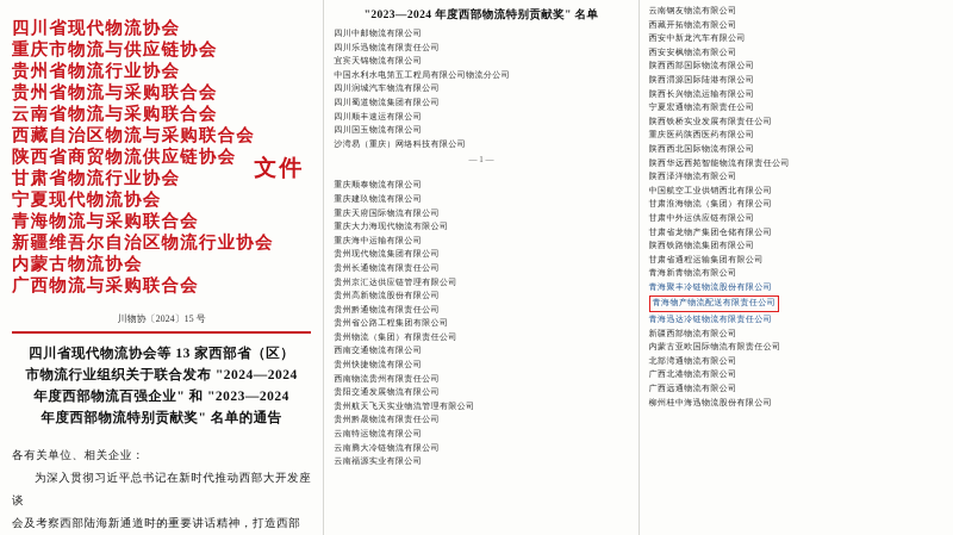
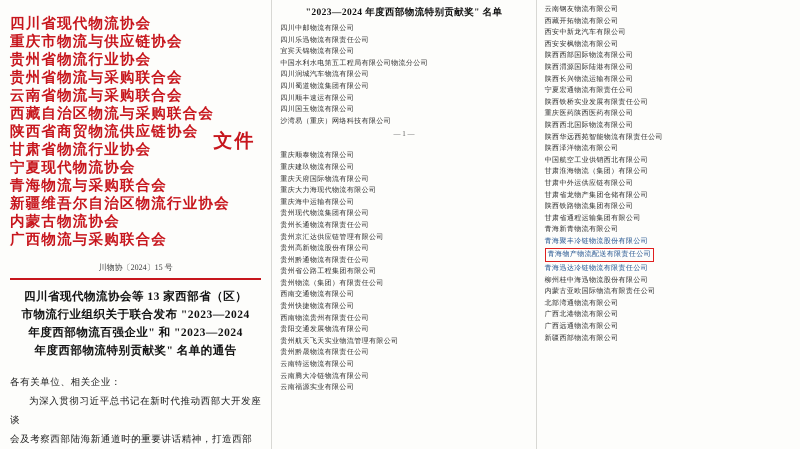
  四川省现代物流协会
  重庆市物流与供应链协会
  贵州省物流行业协会
  贵州省物流与采购联合会
  云南省物流与采购联合会
  西藏自治区物流与采购联合会
  陕西省商贸物流供应链协会
  甘肃省物流行业协会
  宁夏现代物流协会
  青海物流与采购联合会
  新疆维吾尔自治区物流行业协会
  内蒙古物流协会
  广西物流与采购联合会
  文件
  川物协〔2024〕15 号
  四川省现代物流协会等 13 家西部省（区）
- 市物流行业组织关于联合发布 "2024—2024
+ 市物流行业组织关于联合发布 "2023—2024
  年度西部物流百强企业" 和 "2023—2024
  年度西部物流特别贡献奖" 名单的通告
  各有关单位、相关企业：
  为深入贯彻习近平总书记在新时代推动西部大开发座谈
  会及考察西部陆海新通道时的重要讲话精神，打造西部
  — 1 —
  "2023—2024 年度西部物流特别贡献奖" 名单
  四川中邮物流有限公司
  四川乐迅物流有限责任公司
  宜宾天锦物流有限公司
  中国水利水电第五工程局有限公司物流分公司
  四川润城汽车物流有限公司
  四川蜀道物流集团有限公司
  四川顺丰速运有限公司
  四川国玉物流有限公司
  沙湾易（重庆）网络科技有限公司
  — 1 —
  重庆顺泰物流有限公司
  重庆建玖物流有限公司
  重庆天府国际物流有限公司
  重庆大力海现代物流有限公司
  重庆海中运输有限公司
  贵州现代物流集团有限公司
  贵州长通物流有限责任公司
  贵州京汇达供应链管理有限公司
  贵州高新物流股份有限公司
  贵州黔通物流有限责任公司
  贵州省公路工程集团有限公司
  贵州物流（集团）有限责任公司
  西南交通物流有限公司
  贵州快捷物流有限公司
  西南物流贵州有限责任公司
  贵阳交通发展物流有限公司
  贵州航天飞天实业物流管理有限公司
  贵州黔晟物流有限责任公司
  云南特运物流有限公司
  云南腾大冷链物流有限公司
  云南福源实业有限公司
  云南钢友物流有限公司
  西藏开拓物流有限公司
  西安中新龙汽车有限公司
  西安安枫物流有限公司
  陕西西部国际物流有限公司
  陕西渭源国际陆港有限公司
  陕西长兴物流运输有限公司
  宁夏宏通物流有限责任公司
  陕西铁桥实业发展有限责任公司
  重庆医药陕西医药有限公司
  陕西西北国际物流有限公司
  陕西华远西苑智能物流有限责任公司
  陕西泽洋物流有限公司
  中国航空工业供销西北有限公司
  甘肃淮海物流（集团）有限公司
  甘肃中外运供应链有限公司
  甘肃省龙物产集团仓储有限公司
  陕西铁路物流集团有限公司
  甘肃省通程运输集团有限公司
  青海新青物流有限公司
  青海聚丰冷链物流股份有限公司
  青海物产物流配送有限责任公司
  青海迅达冷链物流有限责任公司
- 新疆西部物流有限公司
+ 柳州桂中海迅物流股份有限公司
  内蒙古亚欧国际物流有限责任公司
  北部湾通物流有限公司
  广西北港物流有限公司
  广西远通物流有限公司
- 柳州桂中海迅物流股份有限公司
+ 新疆西部物流有限公司
